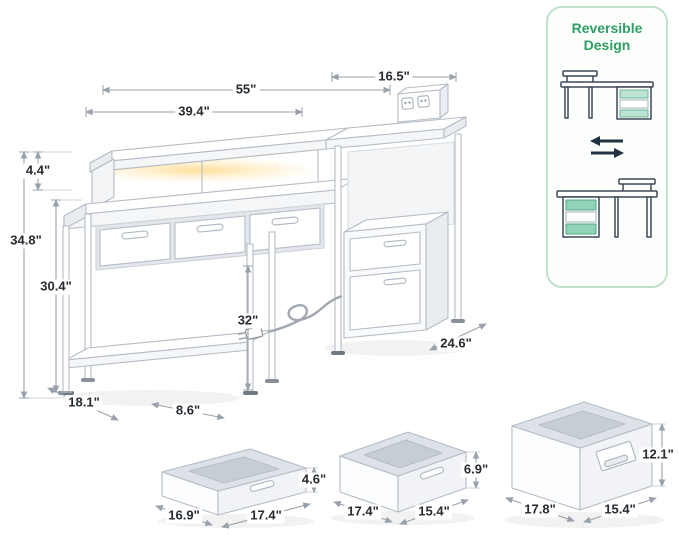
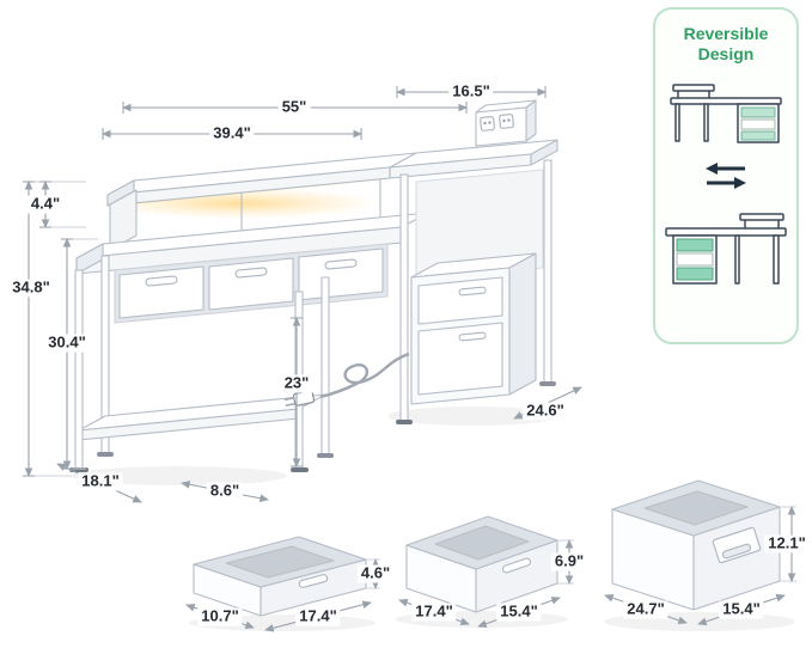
  55"
  16.5"
  39.4"
  4.4"
  34.8"
  30.4"
- 32"
+ 23"
  24.6"
  18.1"
  8.6"
- 16.9"
+ 10.7"
  17.4"
  4.6"
  17.4"
  15.4"
  6.9"
- 17.8"
+ 24.7"
  15.4"
  12.1"
  Reversible Design
